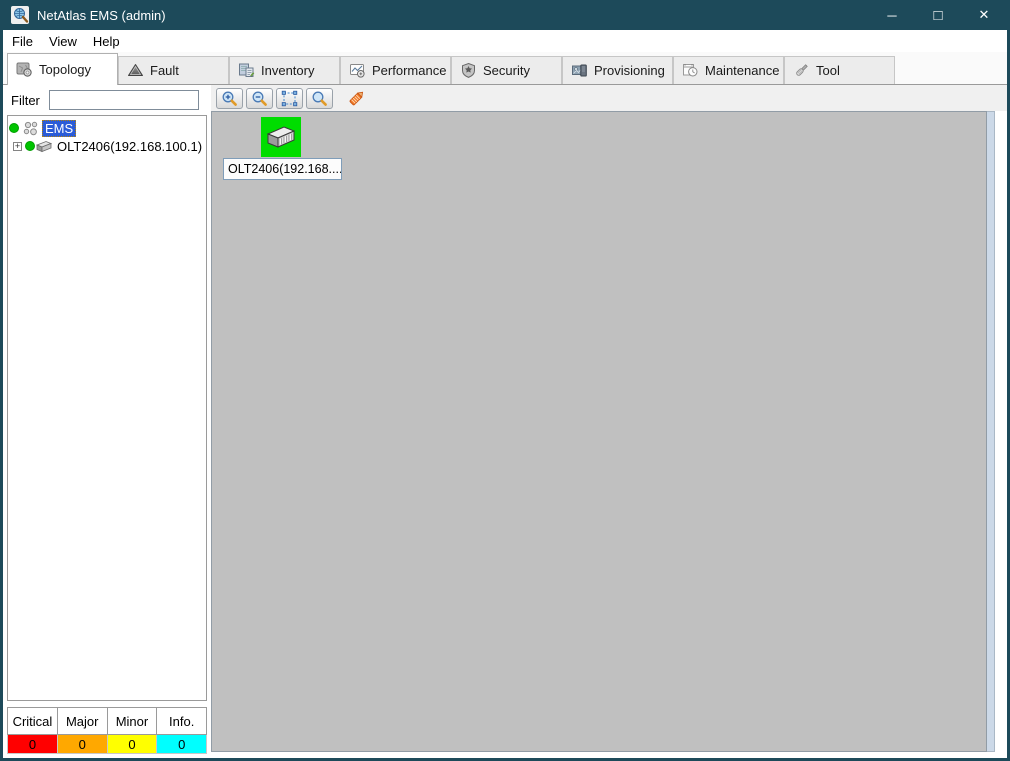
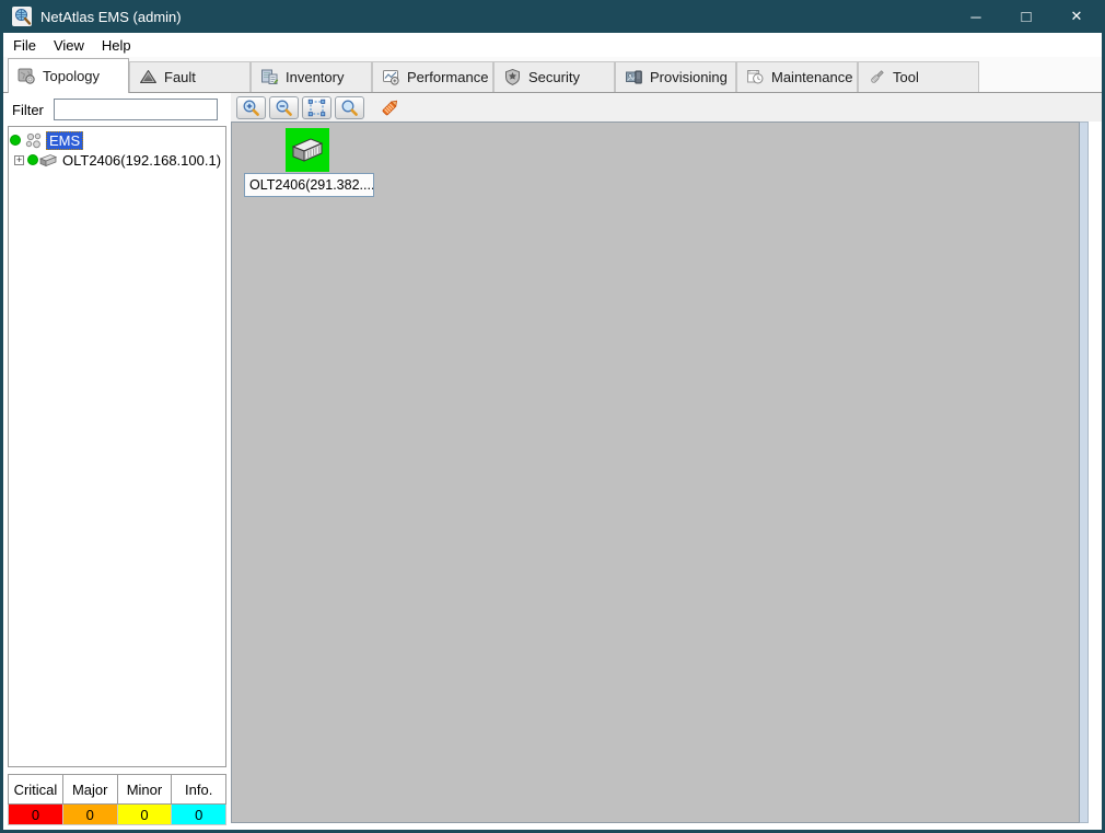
  NetAtlas EMS (admin)
  ─
  □
  ✕
  File
  View
  Help
  Topology
  Fault
  Inventory
  Performance
  Security
  Provisioning
  Maintenance
  Tool
  Filter
  EMS
  +
  OLT2406(192.168.100.1)
  Critical	Major	Minor	Info.
  0	0	0	0
- OLT2406(192.168....
+ OLT2406(291.382....
